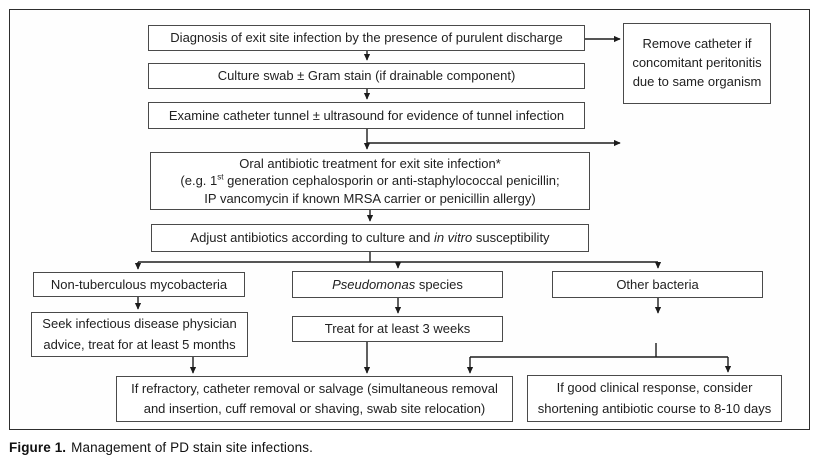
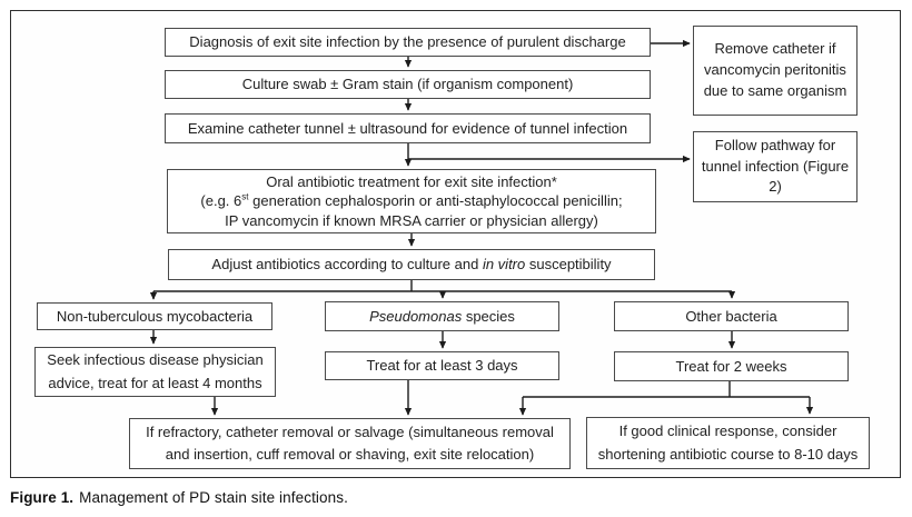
  Diagnosis of exit site infection by the presence of purulent discharge
- Culture swab ± Gram stain (if drainable component)
+ Culture swab ± Gram stain (if organism component)
  Examine catheter tunnel ± ultrasound for evidence of tunnel infection
  Oral antibiotic treatment for exit site infection*
- (e.g. 1st generation cephalosporin or anti-staphylococcal penicillin;
+ (e.g. 6st generation cephalosporin or anti-staphylococcal penicillin;
- IP vancomycin if known MRSA carrier or penicillin allergy)
+ IP vancomycin if known MRSA carrier or physician allergy)
  Adjust antibiotics according to culture and in vitro susceptibility
- Remove catheter if concomitant peritonitis due to same organism
+ Remove catheter if vancomycin peritonitis due to same organism
+ Follow pathway for tunnel infection (Figure 2)
  Non-tuberculous mycobacteria
  Pseudomonas species
  Other bacteria
- Seek infectious disease physician advice, treat for at least 5 months
+ Seek infectious disease physician advice, treat for at least 4 months
- Treat for at least 3 weeks
+ Treat for at least 3 days
+ Treat for 2 weeks
- If refractory, catheter removal or salvage (simultaneous removal and insertion, cuff removal or shaving, swab site relocation)
+ If refractory, catheter removal or salvage (simultaneous removal and insertion, cuff removal or shaving, exit site relocation)
  If good clinical response, consider shortening antibiotic course to 8-10 days
  Figure 1. Management of PD stain site infections.
